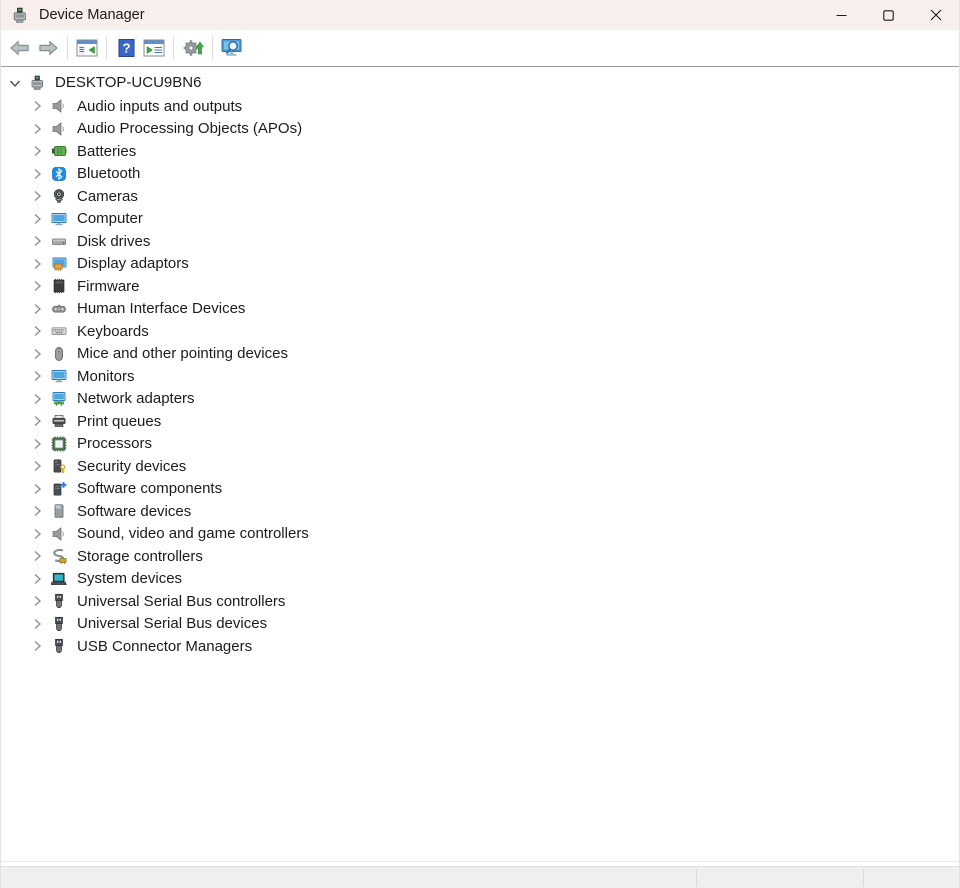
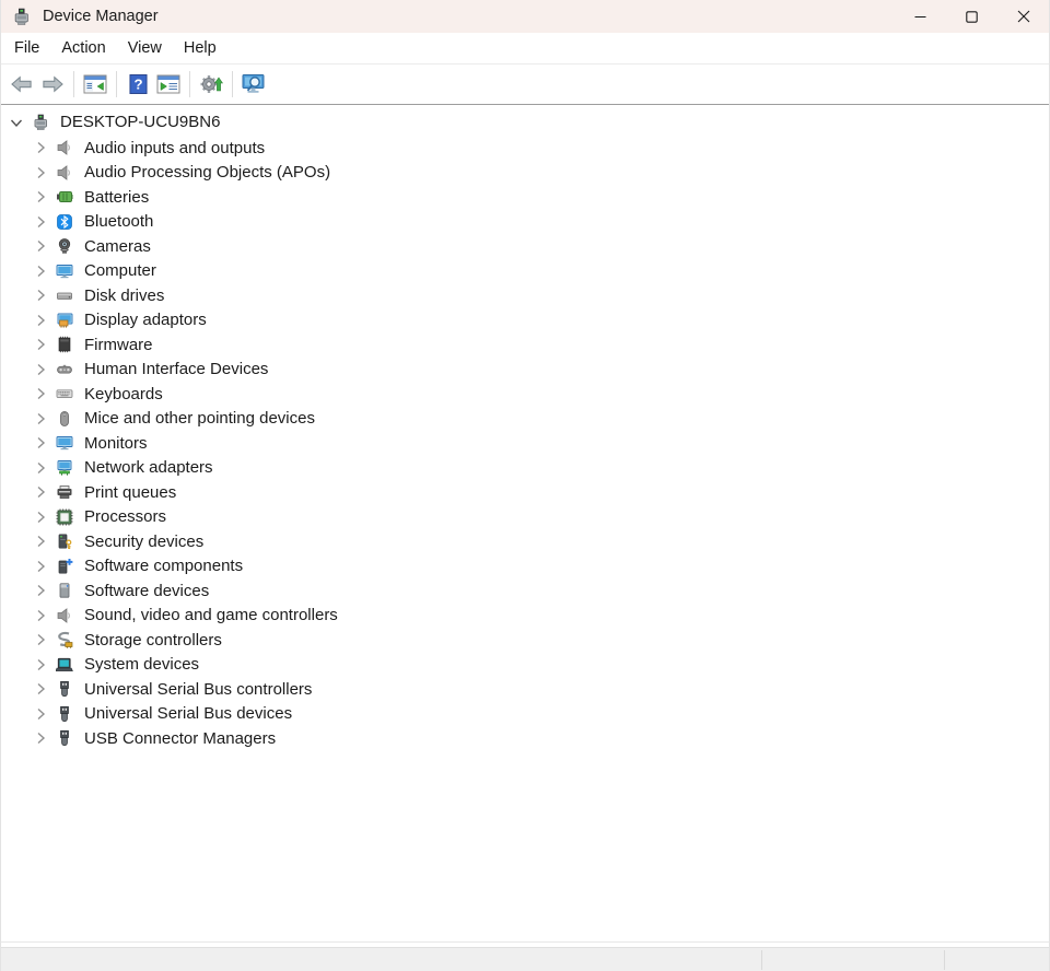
  Device Manager
+ File
+ Action
+ View
+ Help
  ?
  DESKTOP-UCU9BN6
  Audio inputs and outputs
  Audio Processing Objects (APOs)
  Batteries
  Bluetooth
  Cameras
  Computer
  Disk drives
  Display adaptors
  Firmware
  Human Interface Devices
  Keyboards
  Mice and other pointing devices
  Monitors
  Network adapters
  Print queues
  Processors
  Security devices
  Software components
  Software devices
  Sound, video and game controllers
  Storage controllers
  System devices
  Universal Serial Bus controllers
  Universal Serial Bus devices
  USB Connector Managers
